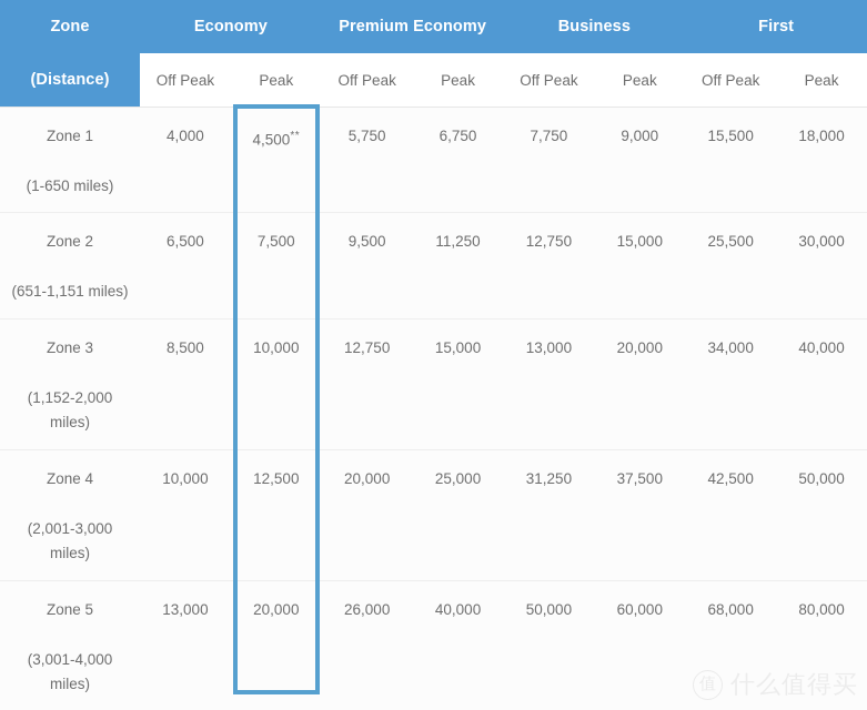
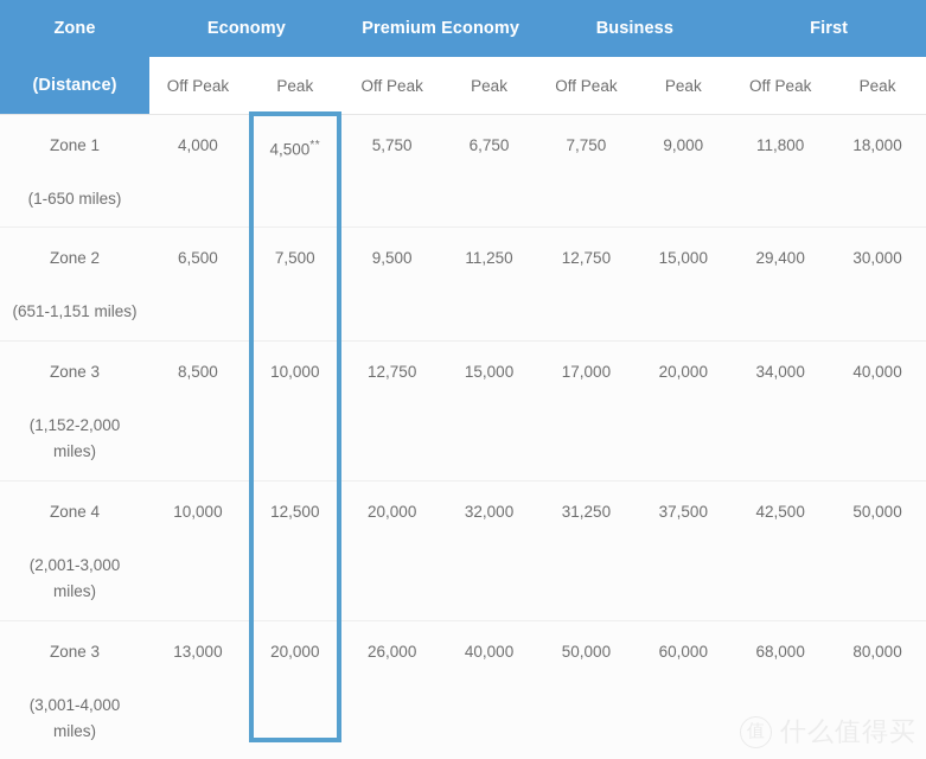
  Zone (Distance)	Economy	Premium Economy	Business	First
  Off Peak	Peak	Off Peak	Peak	Off Peak	Peak	Off Peak	Peak
- Zone 1(1-650 miles)	4,000	4,500**	5,750	6,750	7,750	9,000	15,500	18,000
+ Zone 1(1-650 miles)	4,000	4,500**	5,750	6,750	7,750	9,000	11,800	18,000
- Zone 2(651-1,151 miles)	6,500	7,500	9,500	11,250	12,750	15,000	25,500	30,000
+ Zone 2(651-1,151 miles)	6,500	7,500	9,500	11,250	12,750	15,000	29,400	30,000
- Zone 3(1,152-2,000 miles)	8,500	10,000	12,750	15,000	13,000	20,000	34,000	40,000
+ Zone 3(1,152-2,000 miles)	8,500	10,000	12,750	15,000	17,000	20,000	34,000	40,000
- Zone 4(2,001-3,000 miles)	10,000	12,500	20,000	25,000	31,250	37,500	42,500	50,000
+ Zone 4(2,001-3,000 miles)	10,000	12,500	20,000	32,000	31,250	37,500	42,500	50,000
- Zone 5(3,001-4,000 miles)	13,000	20,000	26,000	40,000	50,000	60,000	68,000	80,000
+ Zone 3(3,001-4,000 miles)	13,000	20,000	26,000	40,000	50,000	60,000	68,000	80,000
